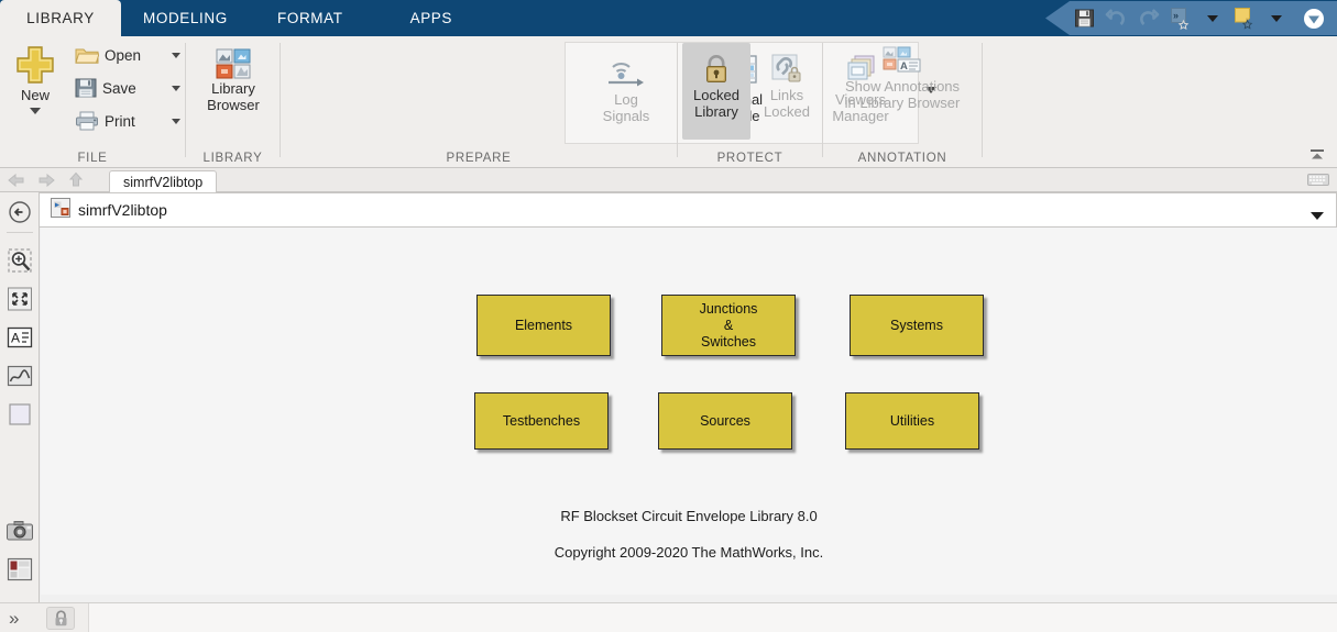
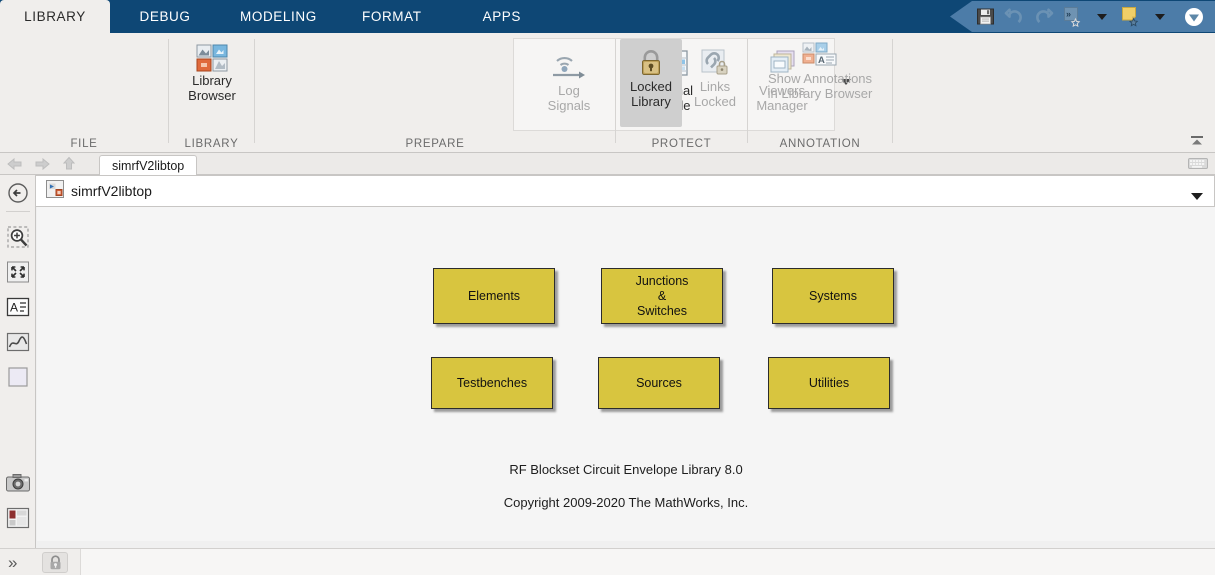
  LIBRARY
+ DEBUG
  MODELING
  FORMAT
  APPS
  »
- New
- Open
- Save
- Print
  FILE
  Library
  Browser
  LIBRARY
  Log
  Signals
  Viewers
  Manager
  PREPARE
  Locked
  Library
  Links
  Locked
  PROTECT
  A
  Show Annotations
  in Library Browser
  ANNOTATION
  simrfV2libtop
  A
  simrfV2libtop
  Elements
  Junctions
  &
  Switches
  Systems
  Testbenches
  Sources
  Utilities
  RF Blockset Circuit Envelope Library 8.0
  Copyright 2009-2020 The MathWorks, Inc.
  »
